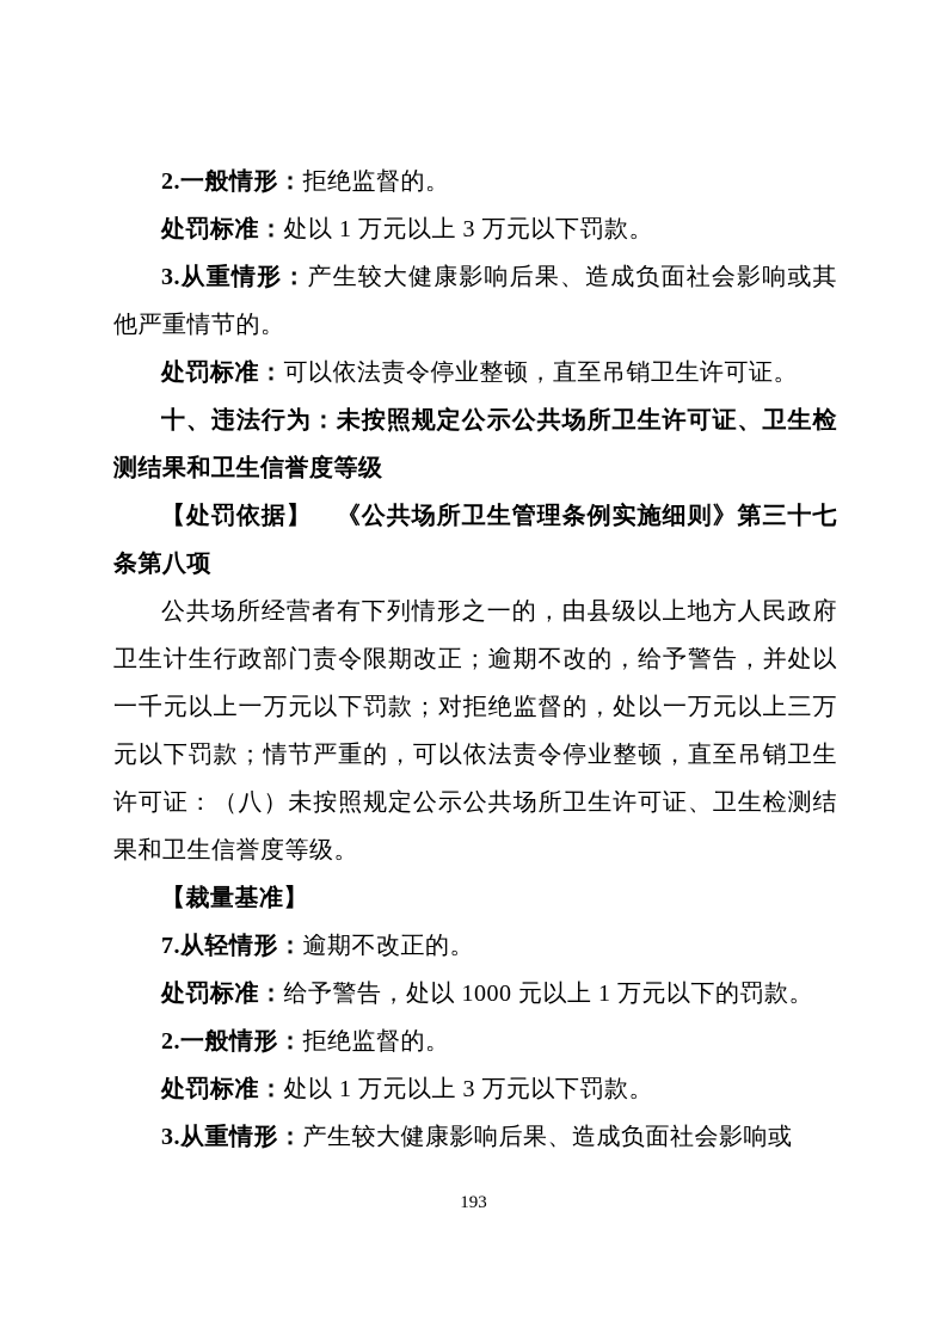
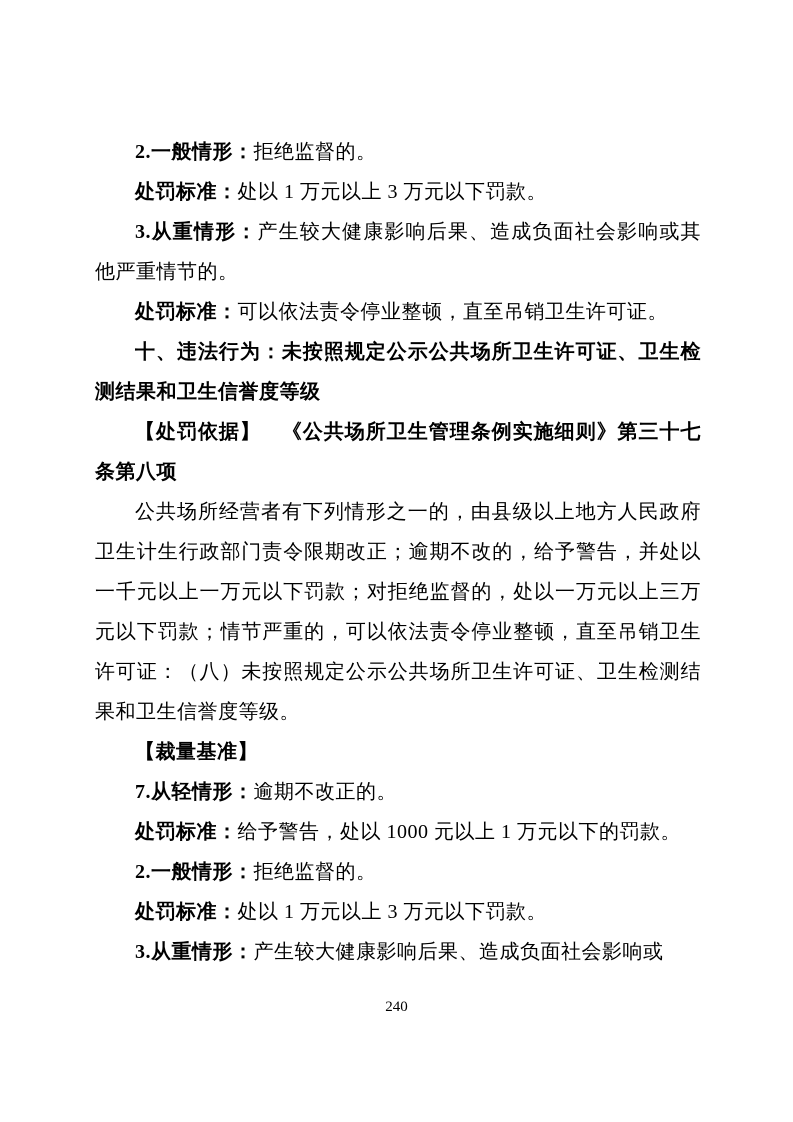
  2.一般情形：拒绝监督的。
  处罚标准：处以 1 万元以上 3 万元以下罚款。
  3.从重情形：产生较大健康影响后果、造成负面社会影响或其他严重情节的。
  处罚标准：可以依法责令停业整顿，直至吊销卫生许可证。
  十、违法行为：未按照规定公示公共场所卫生许可证、卫生检测结果和卫生信誉度等级
  【处罚依据】 《公共场所卫生管理条例实施细则》第三十七条第八项
  公共场所经营者有下列情形之一的，由县级以上地方人民政府卫生计生行政部门责令限期改正；逾期不改的，给予警告，并处以一千元以上一万元以下罚款；对拒绝监督的，处以一万元以上三万元以下罚款；情节严重的，可以依法责令停业整顿，直至吊销卫生许可证：（八）未按照规定公示公共场所卫生许可证、卫生检测结果和卫生信誉度等级。
  【裁量基准】
  7.从轻情形：逾期不改正的。
  处罚标准：给予警告，处以 1000 元以上 1 万元以下的罚款。
  2.一般情形：拒绝监督的。
  处罚标准：处以 1 万元以上 3 万元以下罚款。
  3.从重情形：产生较大健康影响后果、造成负面社会影响或
- 193
+ 240
